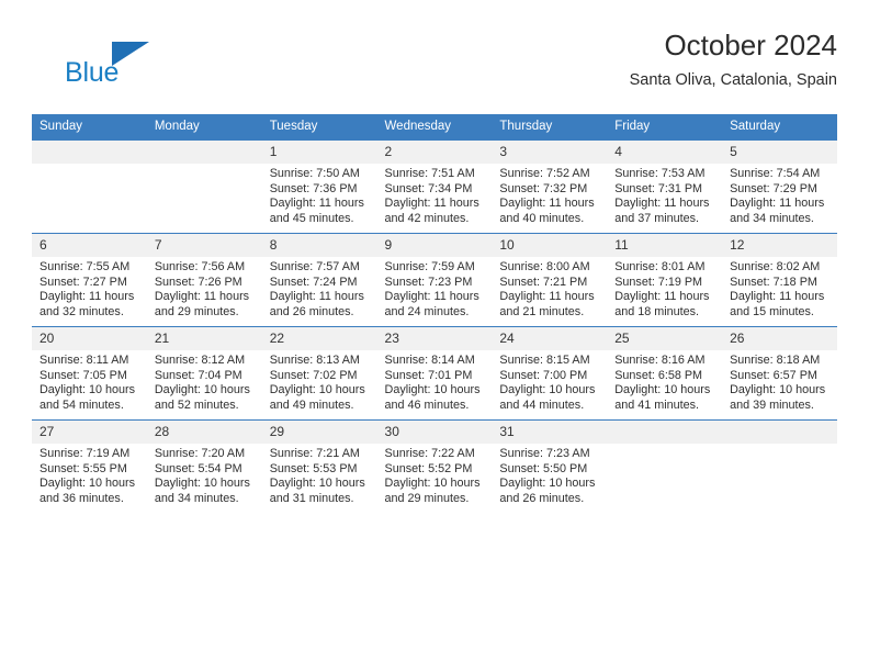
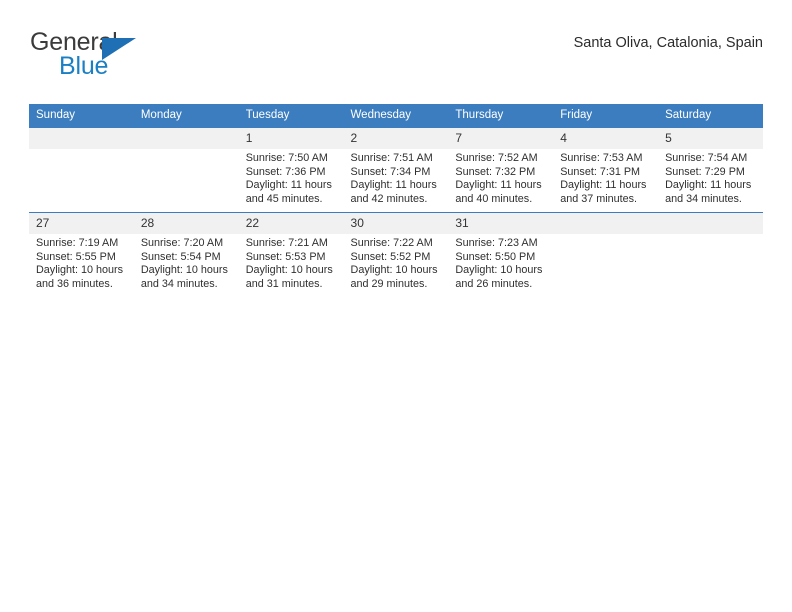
+ General
  Blue
- October 2024
  Santa Oliva, Catalonia, Spain
  Sunday	Monday	Tuesday	Wednesday	Thursday	Friday	Saturday
- 		1Sunrise: 7:50 AMSunset: 7:36 PMDaylight: 11 hours and 45 minutes.	2Sunrise: 7:51 AMSunset: 7:34 PMDaylight: 11 hours and 42 minutes.	3Sunrise: 7:52 AMSunset: 7:32 PMDaylight: 11 hours and 40 minutes.	4Sunrise: 7:53 AMSunset: 7:31 PMDaylight: 11 hours and 37 minutes.	5Sunrise: 7:54 AMSunset: 7:29 PMDaylight: 11 hours and 34 minutes.
+ 		1Sunrise: 7:50 AMSunset: 7:36 PMDaylight: 11 hours and 45 minutes.	2Sunrise: 7:51 AMSunset: 7:34 PMDaylight: 11 hours and 42 minutes.	7Sunrise: 7:52 AMSunset: 7:32 PMDaylight: 11 hours and 40 minutes.	4Sunrise: 7:53 AMSunset: 7:31 PMDaylight: 11 hours and 37 minutes.	5Sunrise: 7:54 AMSunset: 7:29 PMDaylight: 11 hours and 34 minutes.
- 6Sunrise: 7:55 AMSunset: 7:27 PMDaylight: 11 hours and 32 minutes.	7Sunrise: 7:56 AMSunset: 7:26 PMDaylight: 11 hours and 29 minutes.	8Sunrise: 7:57 AMSunset: 7:24 PMDaylight: 11 hours and 26 minutes.	9Sunrise: 7:59 AMSunset: 7:23 PMDaylight: 11 hours and 24 minutes.	10Sunrise: 8:00 AMSunset: 7:21 PMDaylight: 11 hours and 21 minutes.	11Sunrise: 8:01 AMSunset: 7:19 PMDaylight: 11 hours and 18 minutes.	12Sunrise: 8:02 AMSunset: 7:18 PMDaylight: 11 hours and 15 minutes.
- 20Sunrise: 8:11 AMSunset: 7:05 PMDaylight: 10 hours and 54 minutes.	21Sunrise: 8:12 AMSunset: 7:04 PMDaylight: 10 hours and 52 minutes.	22Sunrise: 8:13 AMSunset: 7:02 PMDaylight: 10 hours and 49 minutes.	23Sunrise: 8:14 AMSunset: 7:01 PMDaylight: 10 hours and 46 minutes.	24Sunrise: 8:15 AMSunset: 7:00 PMDaylight: 10 hours and 44 minutes.	25Sunrise: 8:16 AMSunset: 6:58 PMDaylight: 10 hours and 41 minutes.	26Sunrise: 8:18 AMSunset: 6:57 PMDaylight: 10 hours and 39 minutes.
- 27Sunrise: 7:19 AMSunset: 5:55 PMDaylight: 10 hours and 36 minutes.	28Sunrise: 7:20 AMSunset: 5:54 PMDaylight: 10 hours and 34 minutes.	29Sunrise: 7:21 AMSunset: 5:53 PMDaylight: 10 hours and 31 minutes.	30Sunrise: 7:22 AMSunset: 5:52 PMDaylight: 10 hours and 29 minutes.	31Sunrise: 7:23 AMSunset: 5:50 PMDaylight: 10 hours and 26 minutes.
+ 27Sunrise: 7:19 AMSunset: 5:55 PMDaylight: 10 hours and 36 minutes.	28Sunrise: 7:20 AMSunset: 5:54 PMDaylight: 10 hours and 34 minutes.	22Sunrise: 7:21 AMSunset: 5:53 PMDaylight: 10 hours and 31 minutes.	30Sunrise: 7:22 AMSunset: 5:52 PMDaylight: 10 hours and 29 minutes.	31Sunrise: 7:23 AMSunset: 5:50 PMDaylight: 10 hours and 26 minutes.
